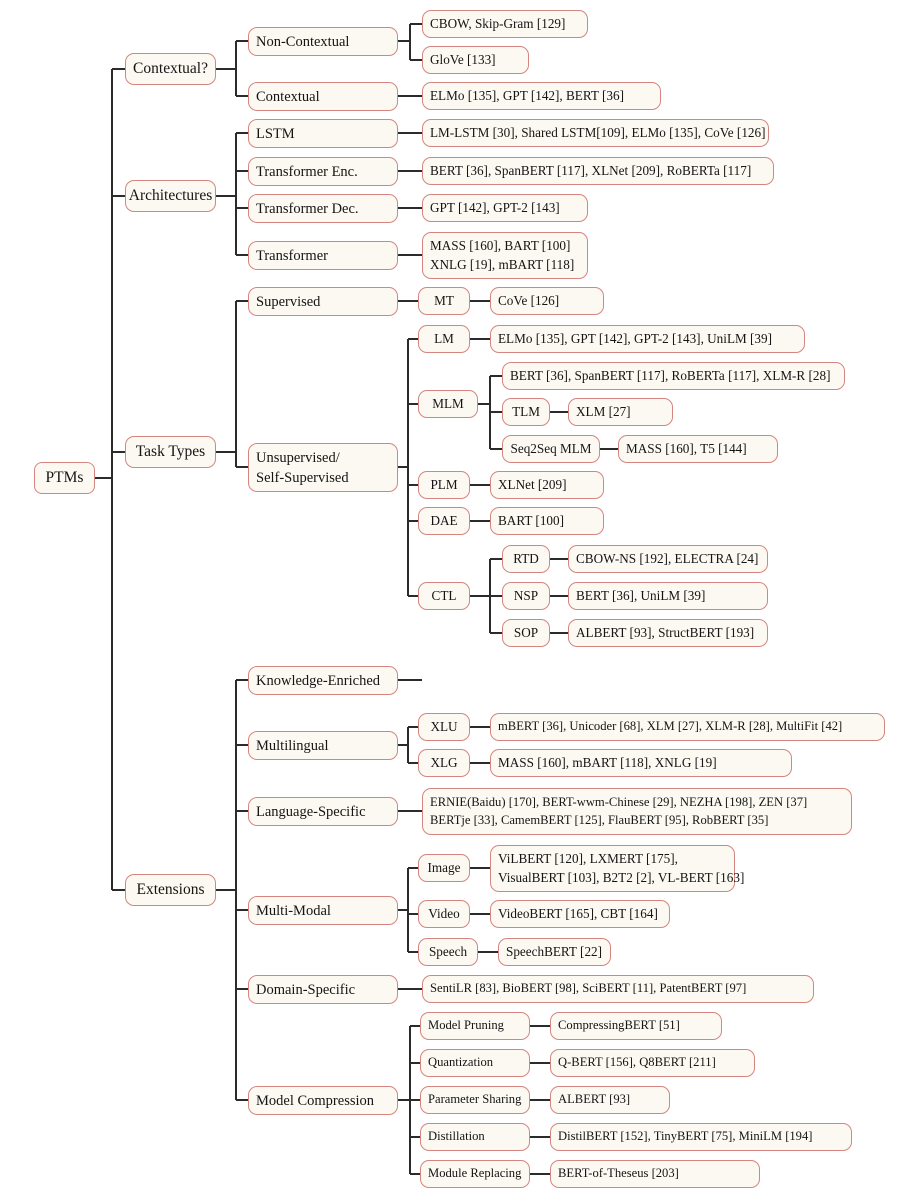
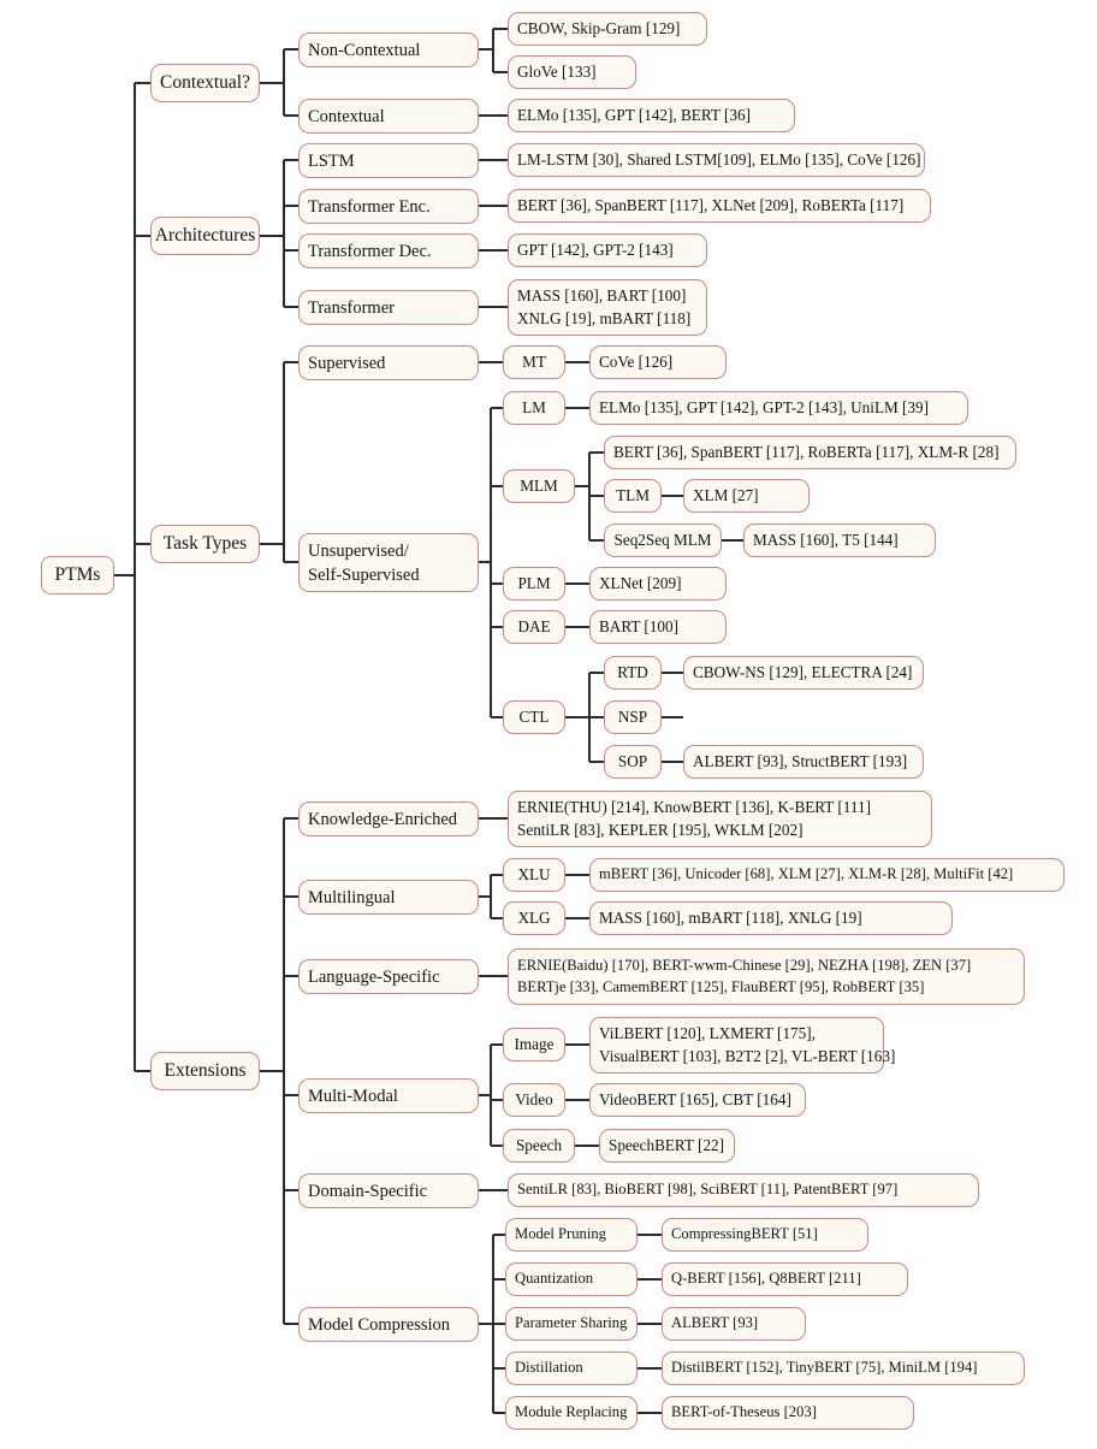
  PTMs
  Contextual?
  Architectures
  Task Types
  Extensions
  Non-Contextual
  CBOW, Skip-Gram [129]
  GloVe [133]
  Contextual
  ELMo [135], GPT [142], BERT [36]
  LSTM
  LM-LSTM [30], Shared LSTM[109], ELMo [135], CoVe [126]
  Transformer Enc.
  BERT [36], SpanBERT [117], XLNet [209], RoBERTa [117]
  Transformer Dec.
  GPT [142], GPT-2 [143]
  Transformer
  MASS [160], BART [100]
  XNLG [19], mBART [118]
  Supervised
  MT
  CoVe [126]
  Unsupervised/
  Self-Supervised
  LM
  ELMo [135], GPT [142], GPT-2 [143], UniLM [39]
  MLM
  BERT [36], SpanBERT [117], RoBERTa [117], XLM-R [28]
  TLM
  XLM [27]
  Seq2Seq MLM
  MASS [160], T5 [144]
  PLM
  XLNet [209]
  DAE
  BART [100]
  CTL
  RTD
- CBOW-NS [192], ELECTRA [24]
+ CBOW-NS [129], ELECTRA [24]
  NSP
- BERT [36], UniLM [39]
  SOP
  ALBERT [93], StructBERT [193]
  Knowledge-Enriched
+ ERNIE(THU) [214], KnowBERT [136], K-BERT [111]
+ SentiLR [83], KEPLER [195], WKLM [202]
  Multilingual
  XLU
  mBERT [36], Unicoder [68], XLM [27], XLM-R [28], MultiFit [42]
  XLG
  MASS [160], mBART [118], XNLG [19]
  Language-Specific
  ERNIE(Baidu) [170], BERT-wwm-Chinese [29], NEZHA [198], ZEN [37]
  BERTje [33], CamemBERT [125], FlauBERT [95], RobBERT [35]
  Multi-Modal
  Image
  ViLBERT [120], LXMERT [175],
  VisualBERT [103], B2T2 [2], VL-BERT [163]
  Video
  VideoBERT [165], CBT [164]
  Speech
  SpeechBERT [22]
  Domain-Specific
  SentiLR [83], BioBERT [98], SciBERT [11], PatentBERT [97]
  Model Compression
  Model Pruning
  CompressingBERT [51]
  Quantization
  Q-BERT [156], Q8BERT [211]
  Parameter Sharing
  ALBERT [93]
  Distillation
  DistilBERT [152], TinyBERT [75], MiniLM [194]
  Module Replacing
  BERT-of-Theseus [203]
